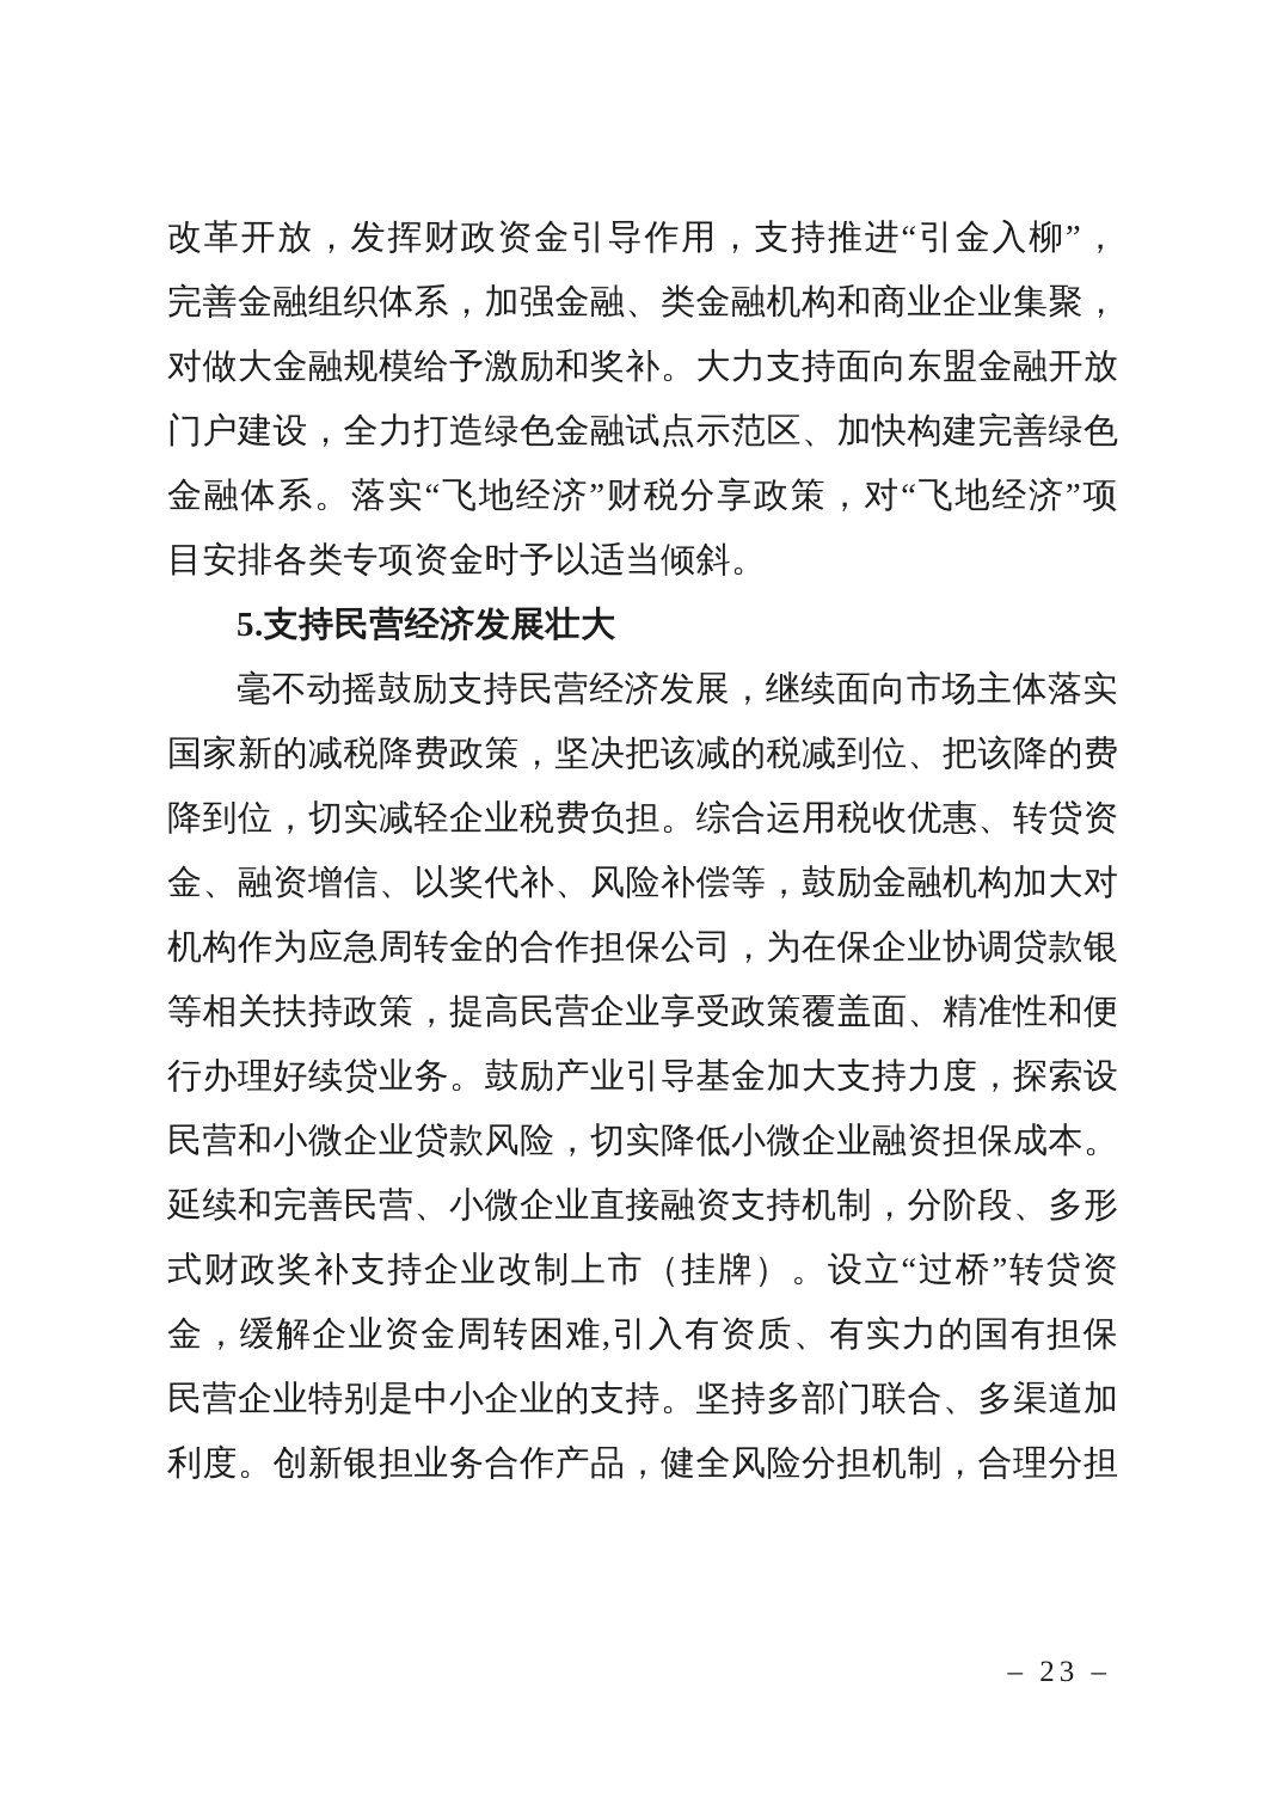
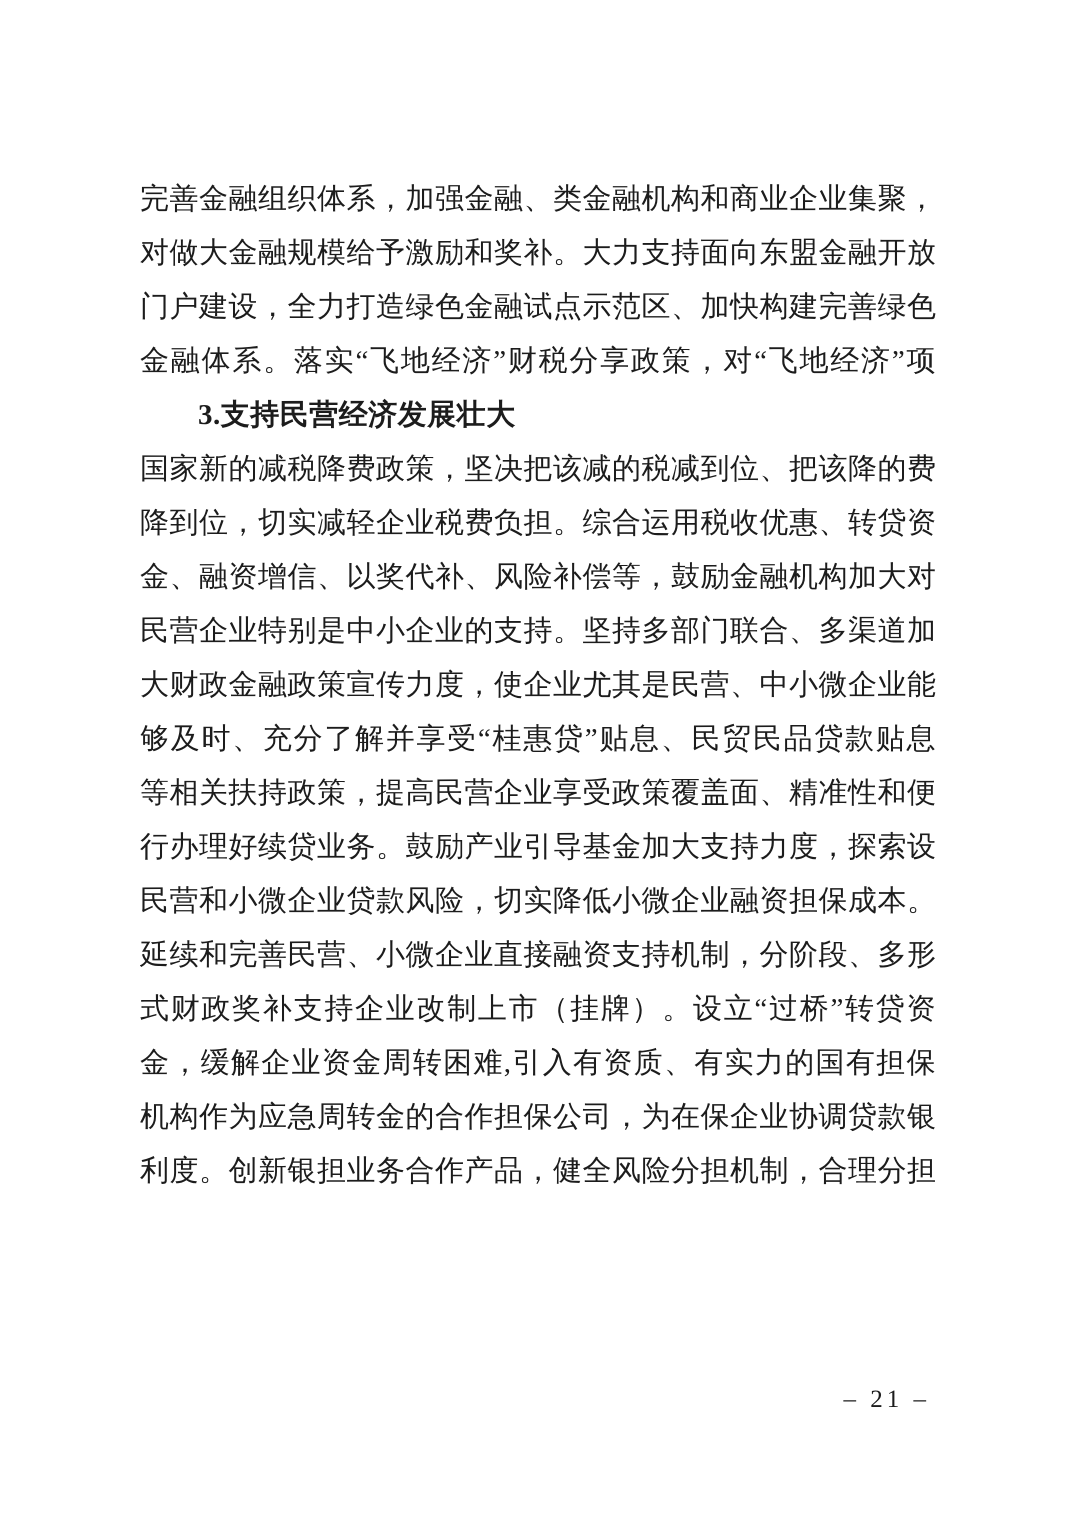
- 改革开放，发挥财政资金引导作用，支持推进“引金入柳”，
  完善金融组织体系，加强金融、类金融机构和商业企业集聚，
  对做大金融规模给予激励和奖补。大力支持面向东盟金融开放
  门户建设，全力打造绿色金融试点示范区、加快构建完善绿色
  金融体系。落实“飞地经济”财税分享政策，对“飞地经济”项
- 目安排各类专项资金时予以适当倾斜。
- 5.支持民营经济发展壮大
+ 3.支持民营经济发展壮大
- 毫不动摇鼓励支持民营经济发展，继续面向市场主体落实
  国家新的减税降费政策，坚决把该减的税减到位、把该降的费
  降到位，切实减轻企业税费负担。综合运用税收优惠、转贷资
  金、融资增信、以奖代补、风险补偿等，鼓励金融机构加大对
- 机构作为应急周转金的合作担保公司，为在保企业协调贷款银
+ 民营企业特别是中小企业的支持。坚持多部门联合、多渠道加
+ 大财政金融政策宣传力度，使企业尤其是民营、中小微企业能
+ 够及时、充分了解并享受“桂惠贷”贴息、民贸民品贷款贴息
  等相关扶持政策，提高民营企业享受政策覆盖面、精准性和便
  行办理好续贷业务。鼓励产业引导基金加大支持力度，探索设
  民营和小微企业贷款风险，切实降低小微企业融资担保成本。
  延续和完善民营、小微企业直接融资支持机制，分阶段、多形
  式财政奖补支持企业改制上市（挂牌）。设立“过桥”转贷资
  金，缓解企业资金周转困难,引入有资质、有实力的国有担保
- 民营企业特别是中小企业的支持。坚持多部门联合、多渠道加
+ 机构作为应急周转金的合作担保公司，为在保企业协调贷款银
  利度。创新银担业务合作产品，健全风险分担机制，合理分担
- – 23 –
+ – 21 –
